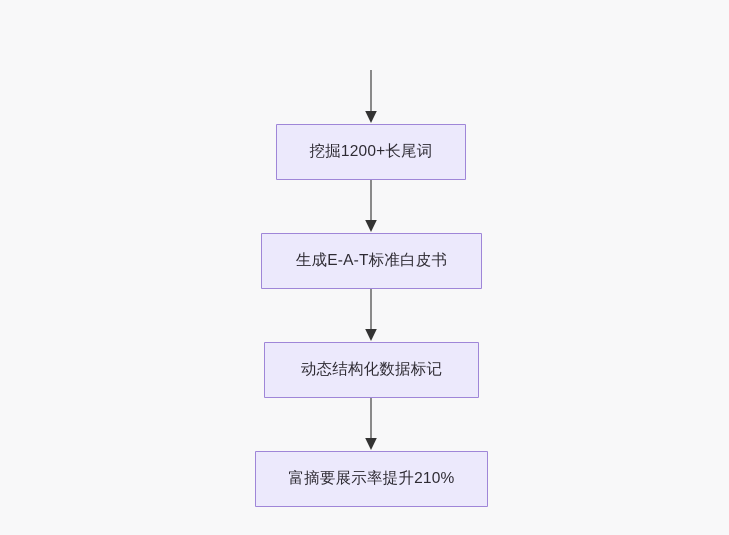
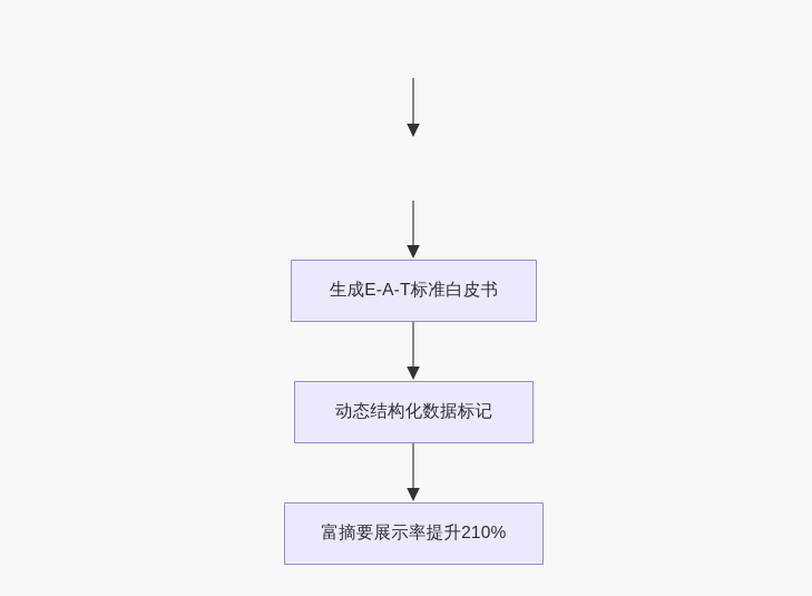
- 挖掘1200+长尾词
  生成E-A-T标准白皮书
  动态结构化数据标记
  富摘要展示率提升210%
